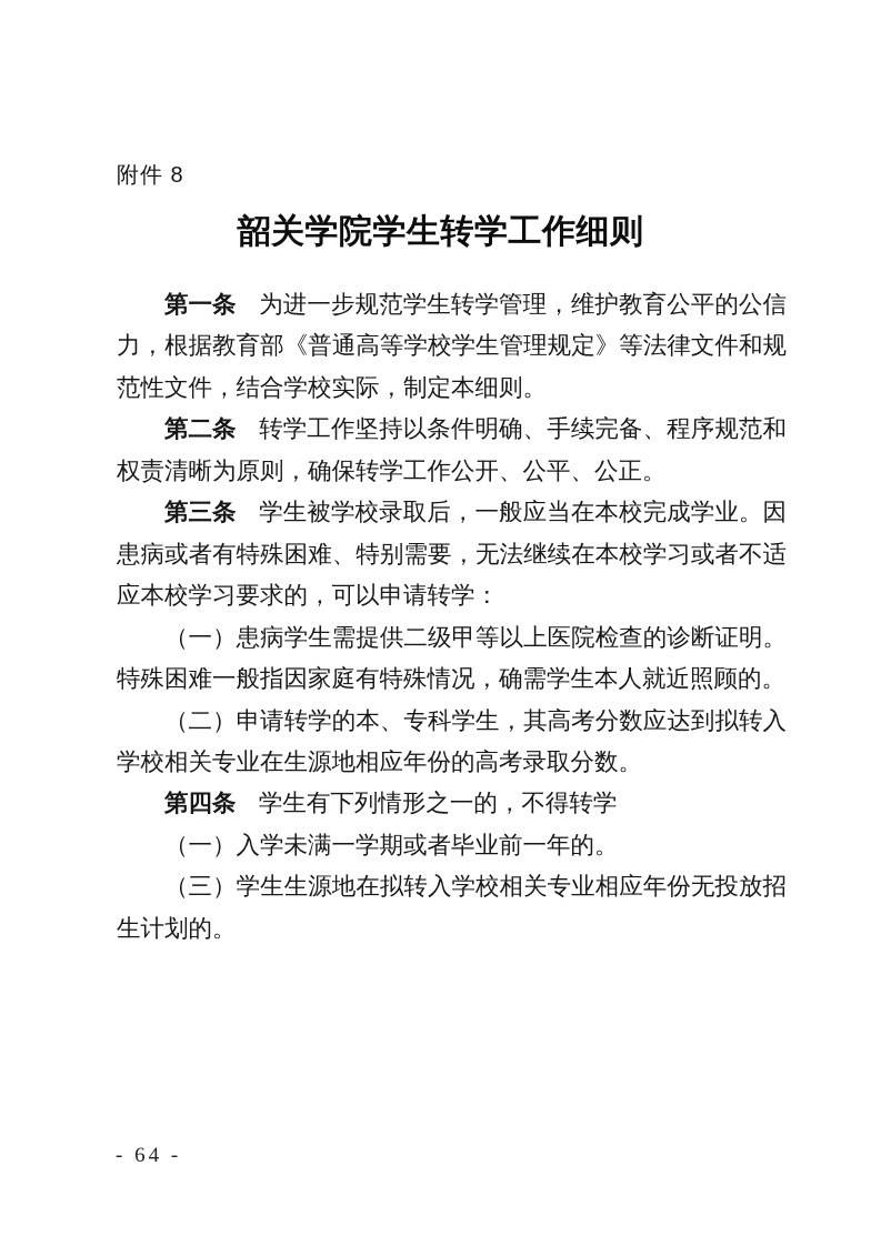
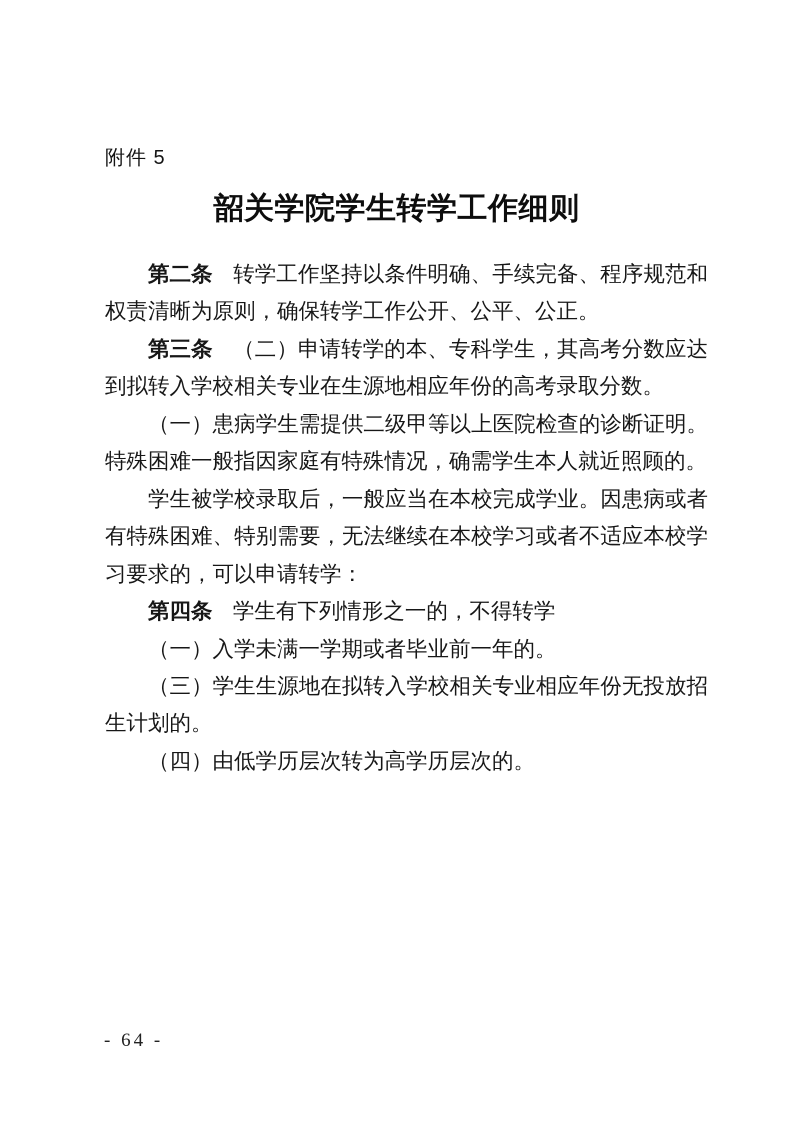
- 附件 8
+ 附件 5
  韶关学院学生转学工作细则
- 第一条 为进一步规范学生转学管理，维护教育公平的公信力，根据教育部《普通高等学校学生管理规定》等法律文件和规范性文件，结合学校实际，制定本细则。
  第二条 转学工作坚持以条件明确、手续完备、程序规范和权责清晰为原则，确保转学工作公开、公平、公正。
- 第三条 学生被学校录取后，一般应当在本校完成学业。因患病或者有特殊困难、特别需要，无法继续在本校学习或者不适应本校学习要求的，可以申请转学：
+ 第三条 （二）申请转学的本、专科学生，其高考分数应达到拟转入学校相关专业在生源地相应年份的高考录取分数。
  （一）患病学生需提供二级甲等以上医院检查的诊断证明。特殊困难一般指因家庭有特殊情况，确需学生本人就近照顾的。
- （二）申请转学的本、专科学生，其高考分数应达到拟转入学校相关专业在生源地相应年份的高考录取分数。
+ 学生被学校录取后，一般应当在本校完成学业。因患病或者有特殊困难、特别需要，无法继续在本校学习或者不适应本校学习要求的，可以申请转学：
  第四条 学生有下列情形之一的，不得转学
  （一）入学未满一学期或者毕业前一年的。
  （三）学生生源地在拟转入学校相关专业相应年份无投放招生计划的。
+ （四）由低学历层次转为高学历层次的。
  - 64 -
